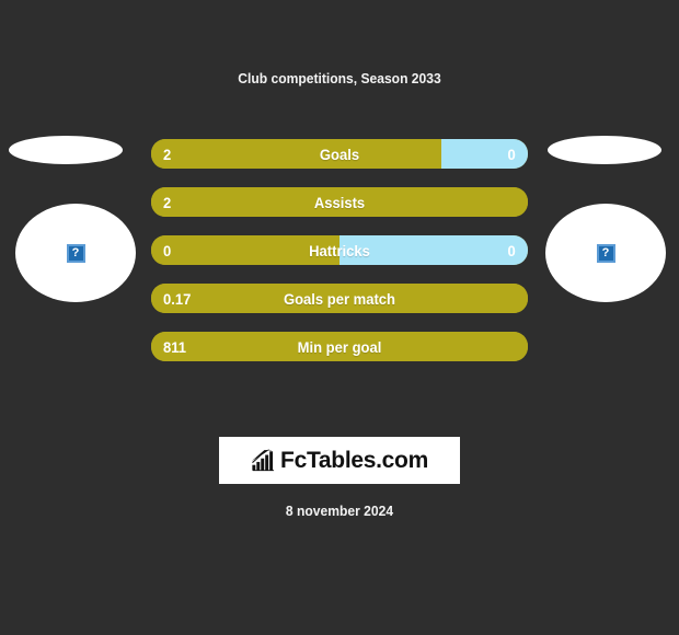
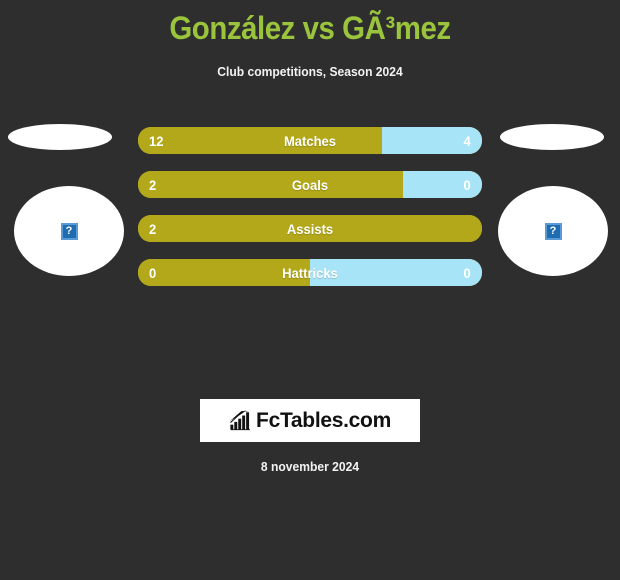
+ González vs GÃ³mez
- Club competitions, Season 2033
+ Club competitions, Season 2024
  ?
  ?
+ 12
+ Matches
+ 4
  2
  Goals
  0
  2
  Assists
  0
  Hattricks
  0
- 0.17
- Goals per match
- 811
- Min per goal
  FcTables.com
  8 november 2024
